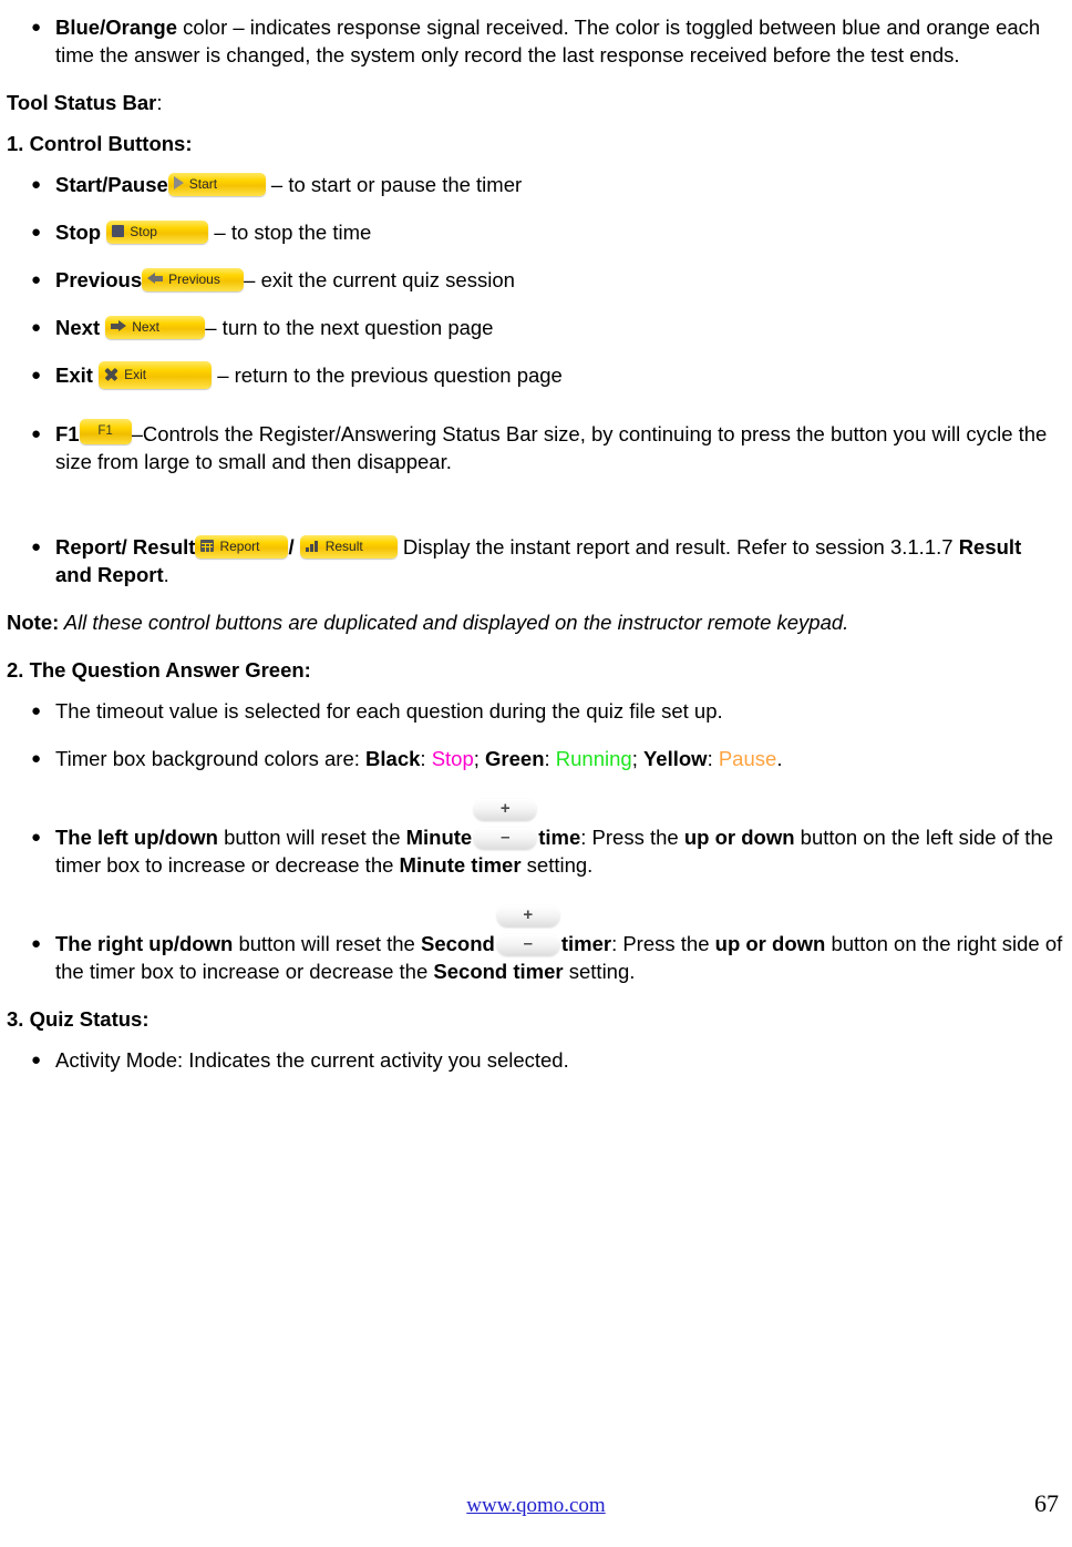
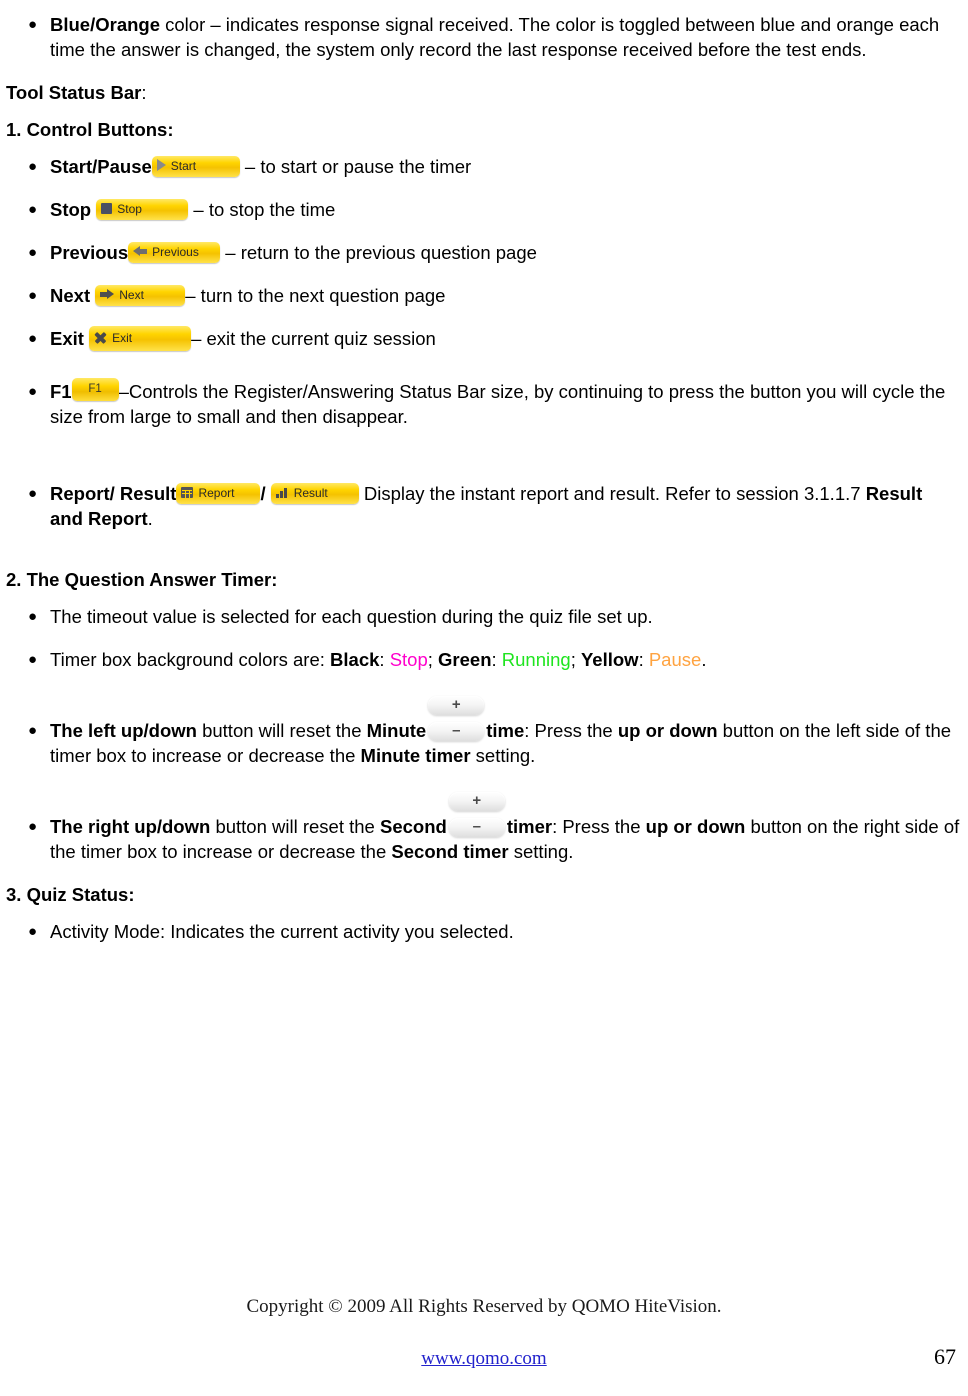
  Blue/Orange color – indicates response signal received. The color is toggled between blue and orange each time the answer is changed, the system only record the last response received before the test ends.
  Tool Status Bar:
  1. Control Buttons:
  Start/Pause Start – to start or pause the timer
  Stop Stop – to stop the time
- Previous Previous – exit the current quiz session
+ Previous Previous – return to the previous question page
  Next Next – turn to the next question page
- Exit Exit – return to the previous question page
+ Exit Exit – exit the current quiz session
  F1 F1 –Controls the Register/Answering Status Bar size, by continuing to press the button you will cycle the size from large to small and then disappear.
  Report/ Result Report / Result Display the instant report and result. Refer to session 3.1.1.7 Result and Report.
- Note: All these control buttons are duplicated and displayed on the instructor remote keypad.
- 2. The Question Answer Green:
+ 2. The Question Answer Timer:
  The timeout value is selected for each question during the quiz file set up.
  Timer box background colors are: Black: Stop; Green: Running; Yellow: Pause.
  The left up/down button will reset the Minute
  +
  –
  time: Press the up or down button on the left side of the timer box to increase or decrease the Minute timer setting.
  The right up/down button will reset the Second
  +
  –
  timer: Press the up or down button on the right side of the timer box to increase or decrease the Second timer setting.
  3. Quiz Status:
  Activity Mode: Indicates the current activity you selected.
+ Copyright © 2009 All Rights Reserved by QOMO HiteVision.
  www.qomo.com
  67
